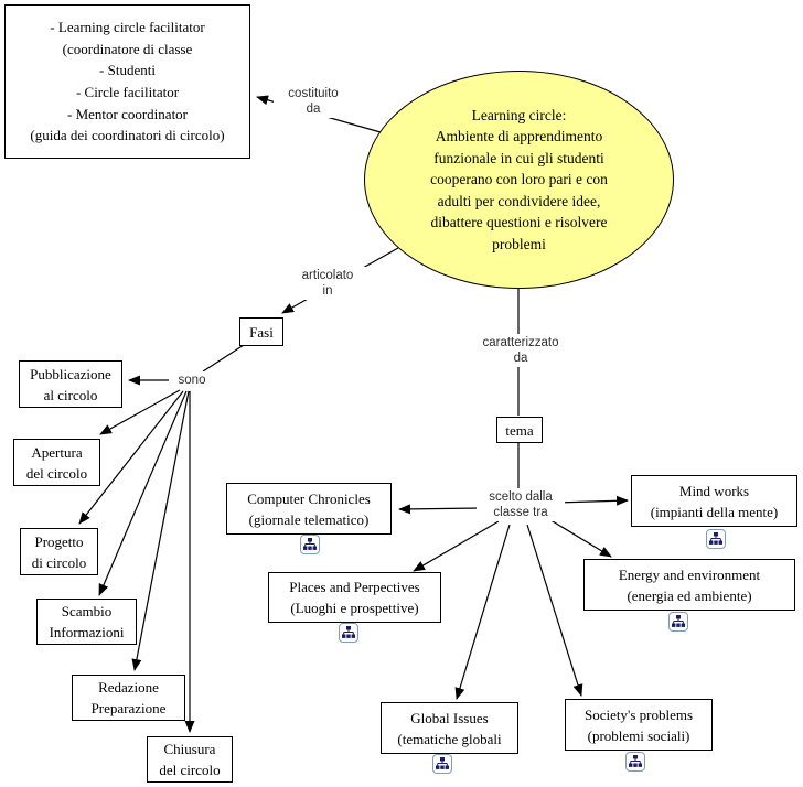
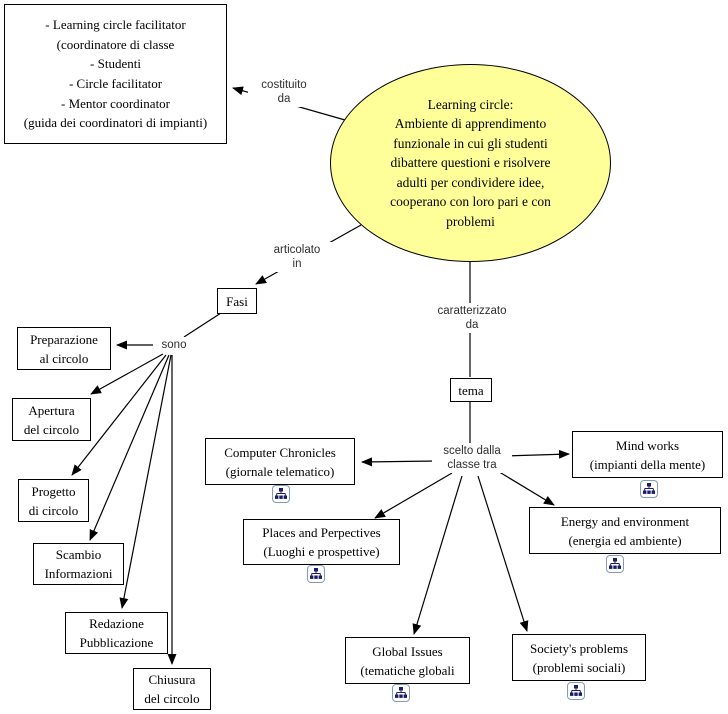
  Learning circle:
  Ambiente di apprendimento
  funzionale in cui gli studenti
- cooperano con loro pari e con
+ dibattere questioni e risolvere
  adulti per condividere idee,
- dibattere questioni e risolvere
+ cooperano con loro pari e con
  problemi
  - Learning circle facilitator
  (coordinatore di classe
  - Studenti
  - Circle facilitator
  - Mentor coordinator
- (guida dei coordinatori di circolo)
+ (guida dei coordinatori di impianti)
  costituito
  da
  articolato
  in
  sono
  caratterizzato
  da
  scelto dalla
  classe tra
  Fasi
  tema
- Pubblicazione
+ Preparazione
  al circolo
  Apertura
  del circolo
  Progetto
  di circolo
  Scambio
  Informazioni
  Redazione
- Preparazione
+ Pubblicazione
  Chiusura
  del circolo
  Computer Chronicles
  (giornale telematico)
  Places and Perpectives
  (Luoghi e prospettive)
  Global Issues
  (tematiche globali
  Society's problems
  (problemi sociali)
  Energy and environment
  (energia ed ambiente)
  Mind works
  (impianti della mente)
